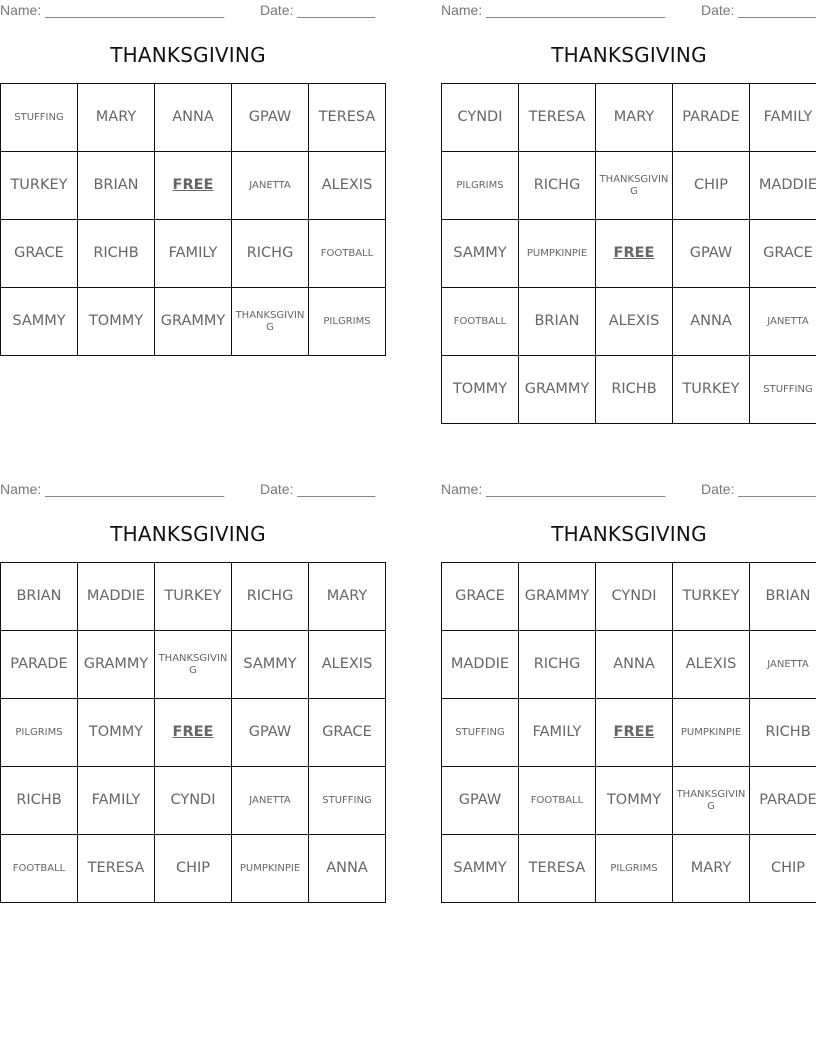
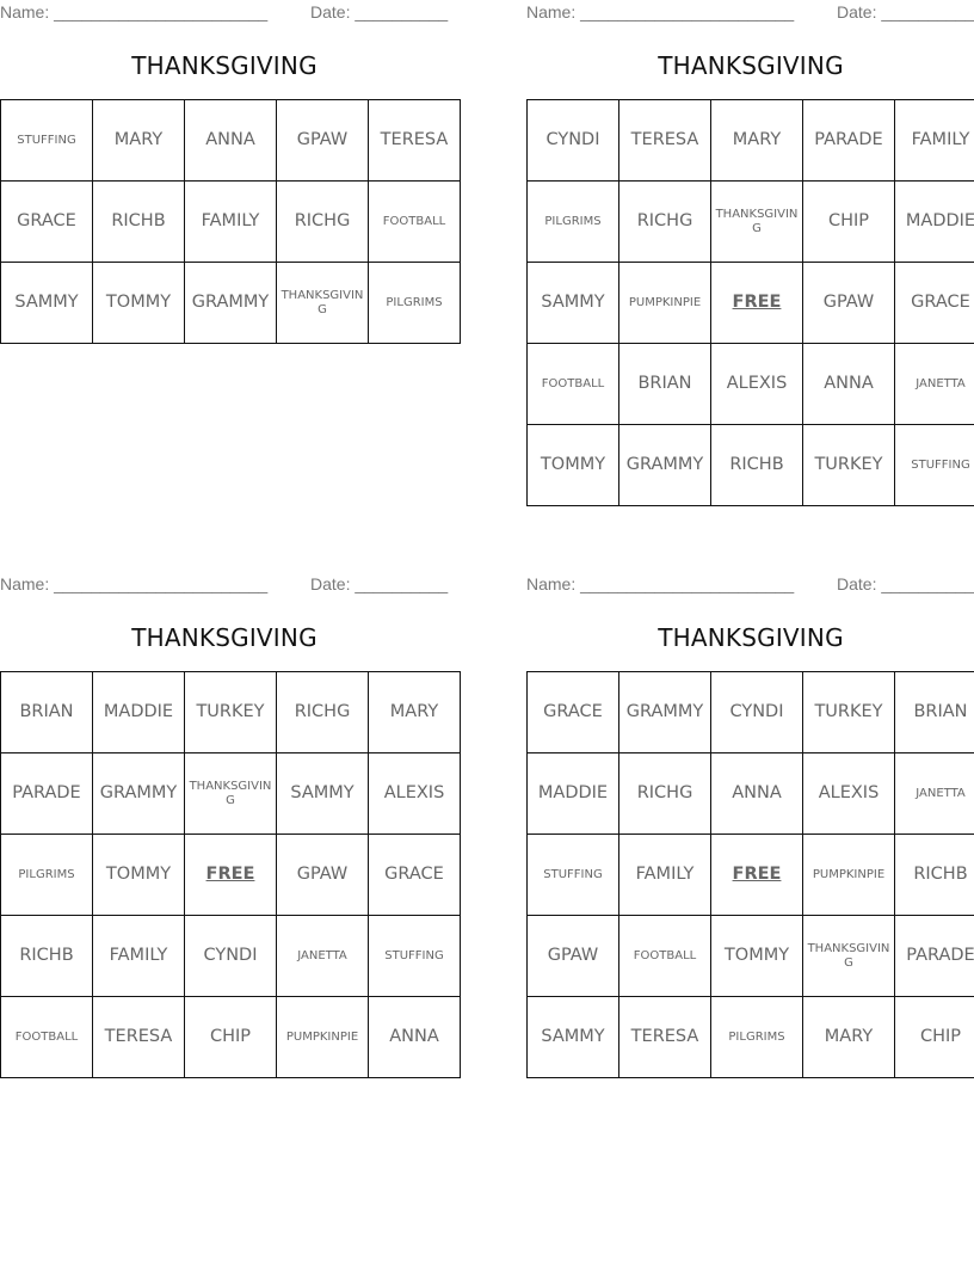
  Name: _______________________
  Date: __________
  THANKSGIVING
  STUFFING	MARY	ANNA	GPAW	TERESA
- TURKEY	BRIAN	FREE	JANETTA	ALEXIS
  GRACE	RICHB	FAMILY	RICHG	FOOTBALL
  SAMMY	TOMMY	GRAMMY	THANKSGIVING	PILGRIMS
  Name: _______________________
  Date: __________
  THANKSGIVING
  CYNDI	TERESA	MARY	PARADE	FAMILY
  PILGRIMS	RICHG	THANKSGIVING	CHIP	MADDIE
  SAMMY	PUMPKINPIE	FREE	GPAW	GRACE
  FOOTBALL	BRIAN	ALEXIS	ANNA	JANETTA
  TOMMY	GRAMMY	RICHB	TURKEY	STUFFING
  Name: _______________________
  Date: __________
  THANKSGIVING
  BRIAN	MADDIE	TURKEY	RICHG	MARY
  PARADE	GRAMMY	THANKSGIVING	SAMMY	ALEXIS
  PILGRIMS	TOMMY	FREE	GPAW	GRACE
  RICHB	FAMILY	CYNDI	JANETTA	STUFFING
  FOOTBALL	TERESA	CHIP	PUMPKINPIE	ANNA
  Name: _______________________
  Date: __________
  THANKSGIVING
  GRACE	GRAMMY	CYNDI	TURKEY	BRIAN
  MADDIE	RICHG	ANNA	ALEXIS	JANETTA
  STUFFING	FAMILY	FREE	PUMPKINPIE	RICHB
  GPAW	FOOTBALL	TOMMY	THANKSGIVING	PARADE
  SAMMY	TERESA	PILGRIMS	MARY	CHIP
